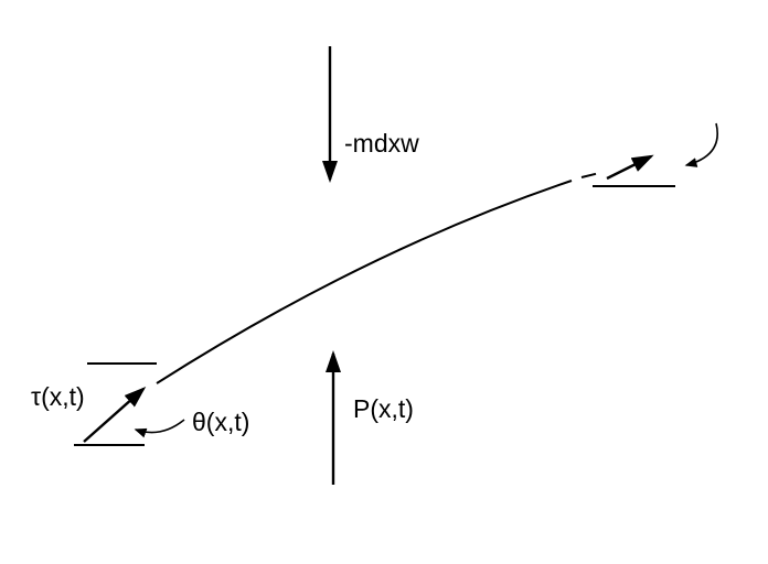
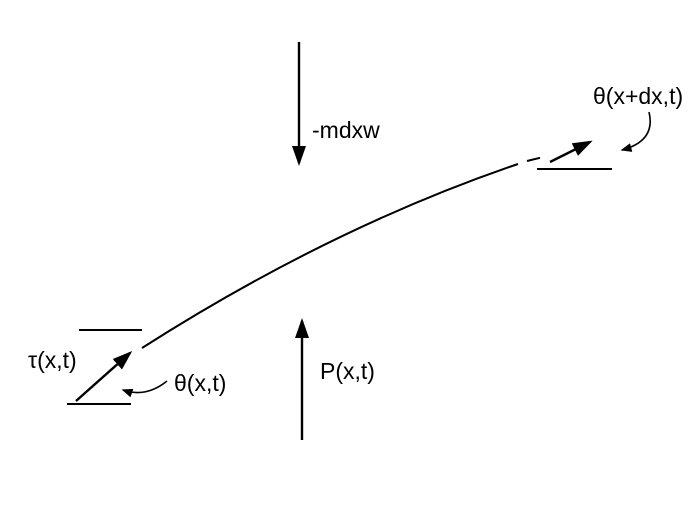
  -mdxw
+ θ(x+dx,t)
  τ(x,t)
  θ(x,t)
  P(x,t)
